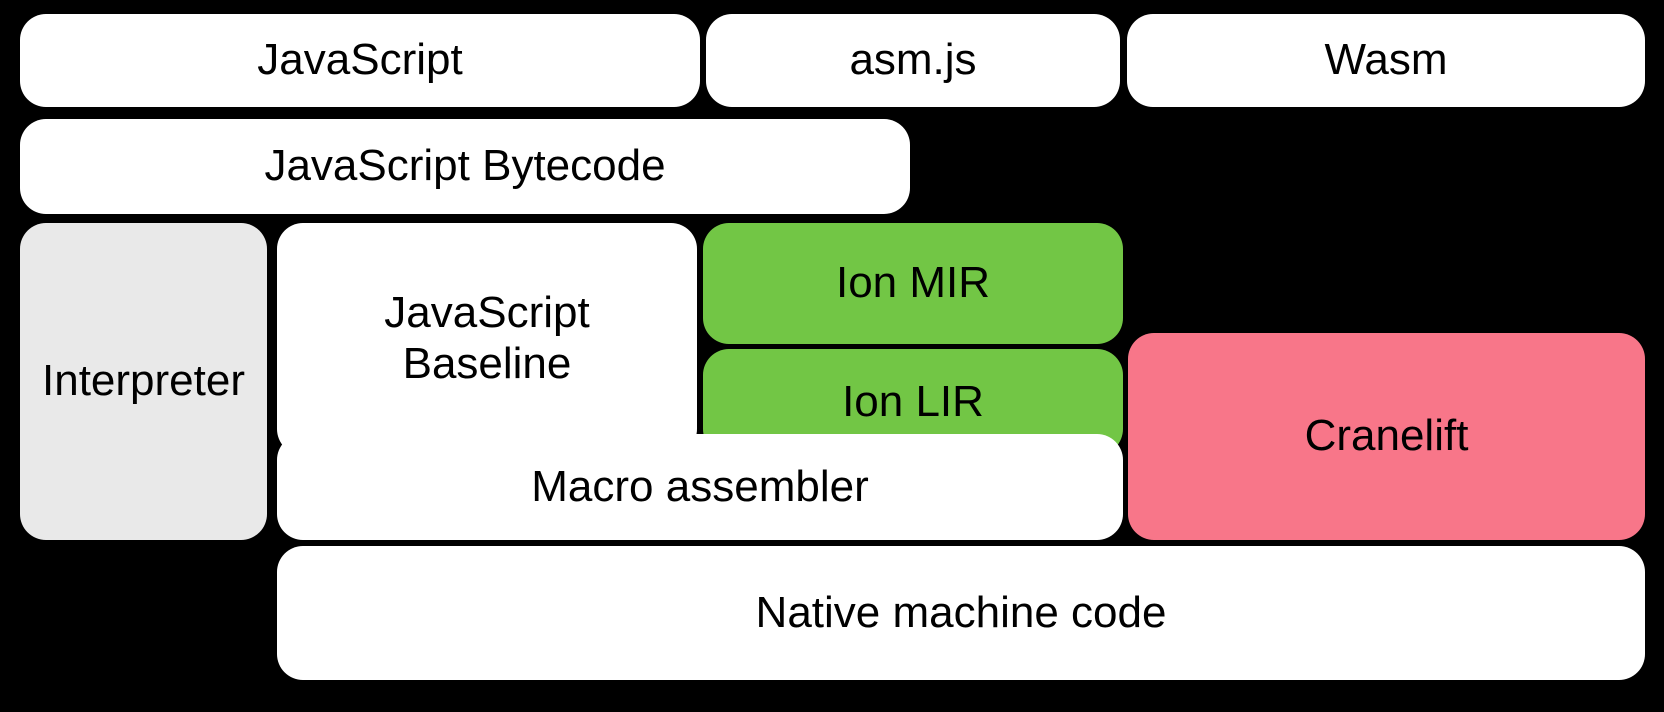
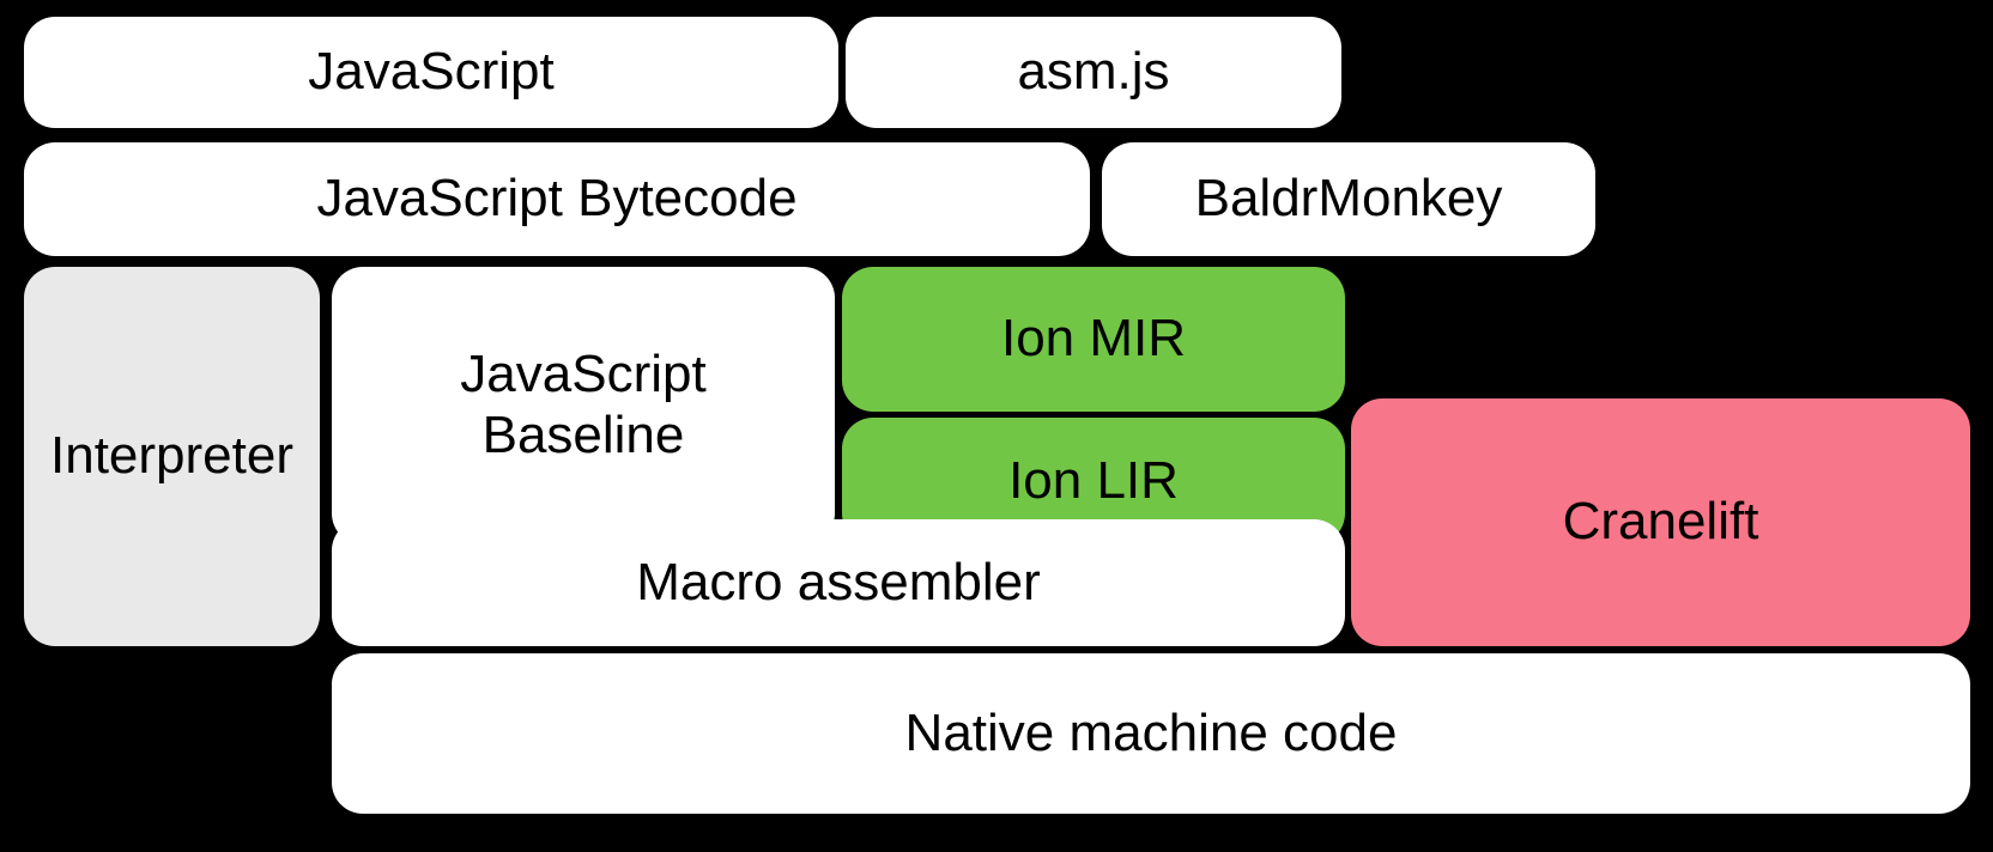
  JavaScript
  asm.js
- Wasm
  JavaScript Bytecode
+ BaldrMonkey
  Interpreter
  JavaScript
  Baseline
  Ion MIR
  Ion LIR
  Cranelift
  Macro assembler
  Native machine code
